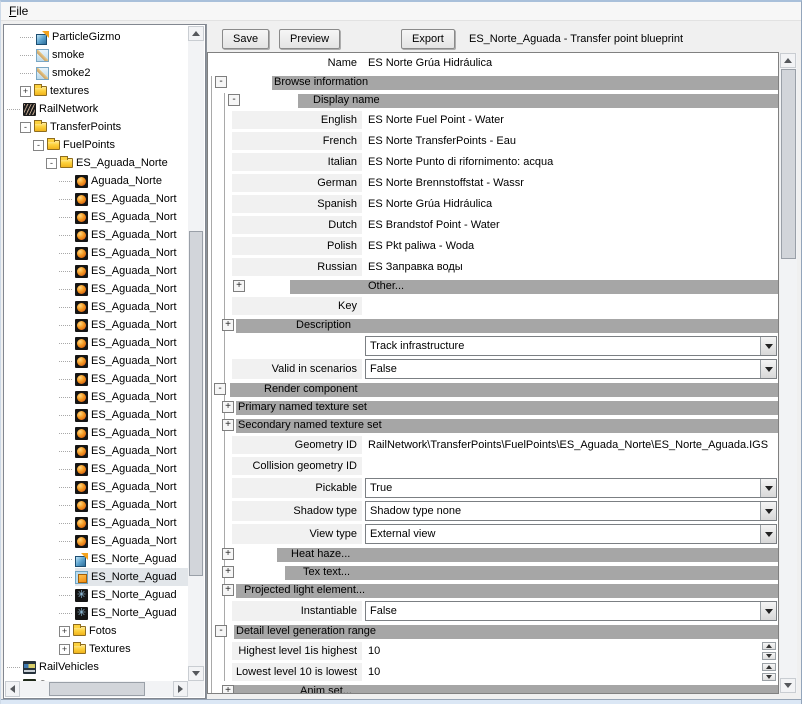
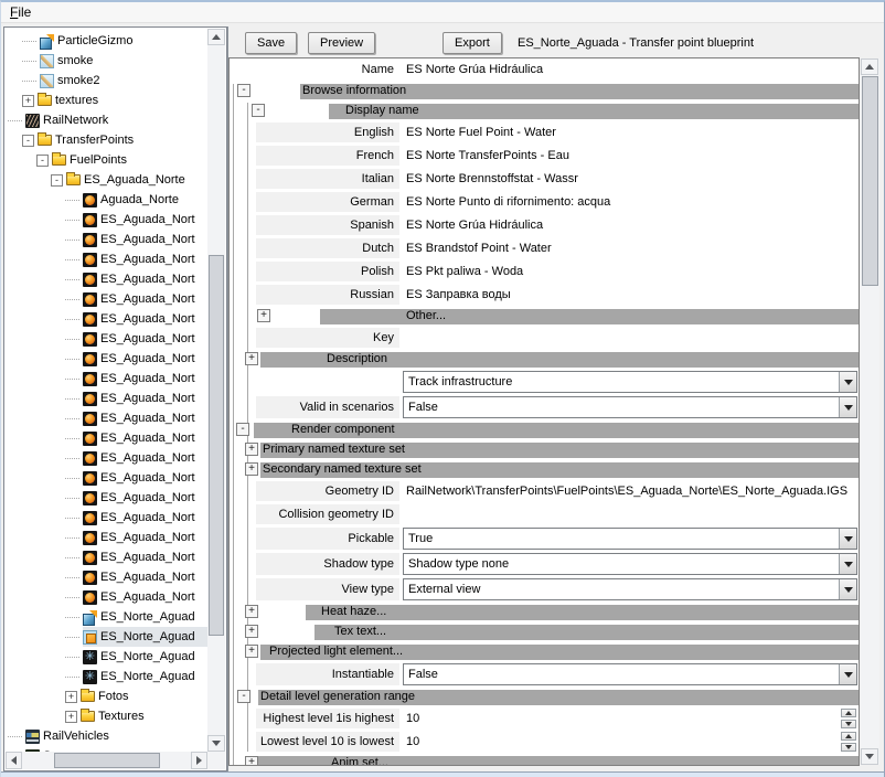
  File
  ParticleGizmo
  smoke
  smoke2
  +
  textures
  RailNetwork
  -
  TransferPoints
  -
  FuelPoints
  -
  ES_Aguada_Norte
  Aguada_Norte
  ES_Aguada_Nort
  ES_Aguada_Nort
  ES_Aguada_Nort
  ES_Aguada_Nort
  ES_Aguada_Nort
  ES_Aguada_Nort
  ES_Aguada_Nort
  ES_Aguada_Nort
  ES_Aguada_Nort
  ES_Aguada_Nort
  ES_Aguada_Nort
  ES_Aguada_Nort
  ES_Aguada_Nort
  ES_Aguada_Nort
  ES_Aguada_Nort
  ES_Aguada_Nort
  ES_Aguada_Nort
  ES_Aguada_Nort
  ES_Aguada_Nort
  ES_Aguada_Nort
  ES_Norte_Aguad
  ES_Norte_Aguad
  ES_Norte_Aguad
  ES_Norte_Aguad
  +
  Fotos
  +
  Textures
  RailVehicles
  Save
  Preview
  Export
  ES_Norte_Aguada - Transfer point blueprint
  Name
  ES Norte Grúa Hidráulica
  -
  Browse information
  -
  Display name
  English
  ES Norte Fuel Point - Water
  French
  ES Norte TransferPoints - Eau
  Italian
- ES Norte Punto di rifornimento: acqua
+ ES Norte Brennstoffstat - Wassr
  German
- ES Norte Brennstoffstat - Wassr
+ ES Norte Punto di rifornimento: acqua
  Spanish
  ES Norte Grúa Hidráulica
  Dutch
  ES Brandstof Point - Water
  Polish
  ES Pkt paliwa - Woda
  Russian
  ES Заправка воды
  +
  Other...
  Key
  +
  Description
  Track infrastructure
  Valid in scenarios
  False
  -
  Render component
  +
  Primary named texture set
  +
  Secondary named texture set
  Geometry ID
  RailNetwork\TransferPoints\FuelPoints\ES_Aguada_Norte\ES_Norte_Aguada.IGS
  Collision geometry ID
  Pickable
  True
  Shadow type
  Shadow type none
  View type
  External view
  +
  Heat haze...
  +
  Tex text...
  +
  Projected light element...
  Instantiable
  False
  -
  Detail level generation range
  Highest level 1is highest
  10
  Lowest level 10 is lowest
  10
  +
  Anim set...
